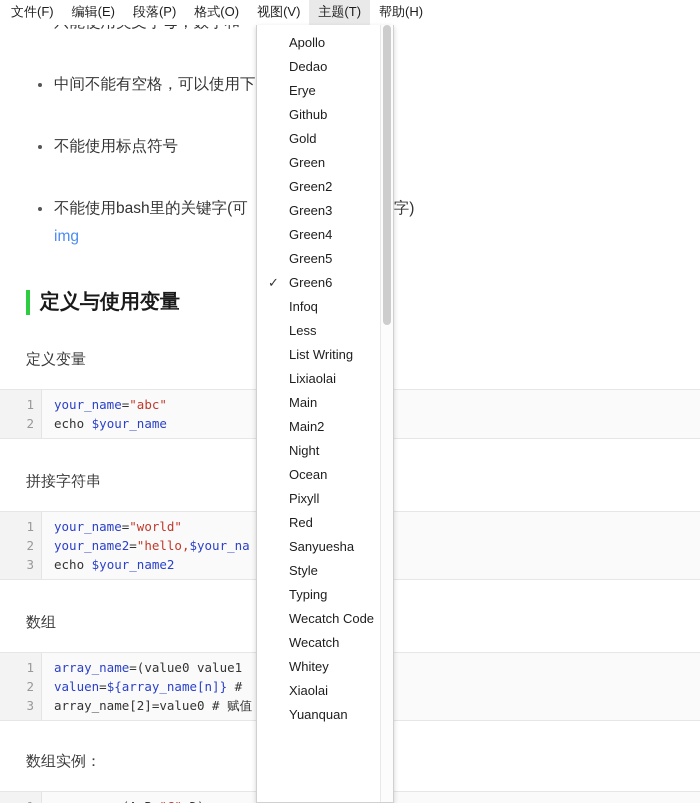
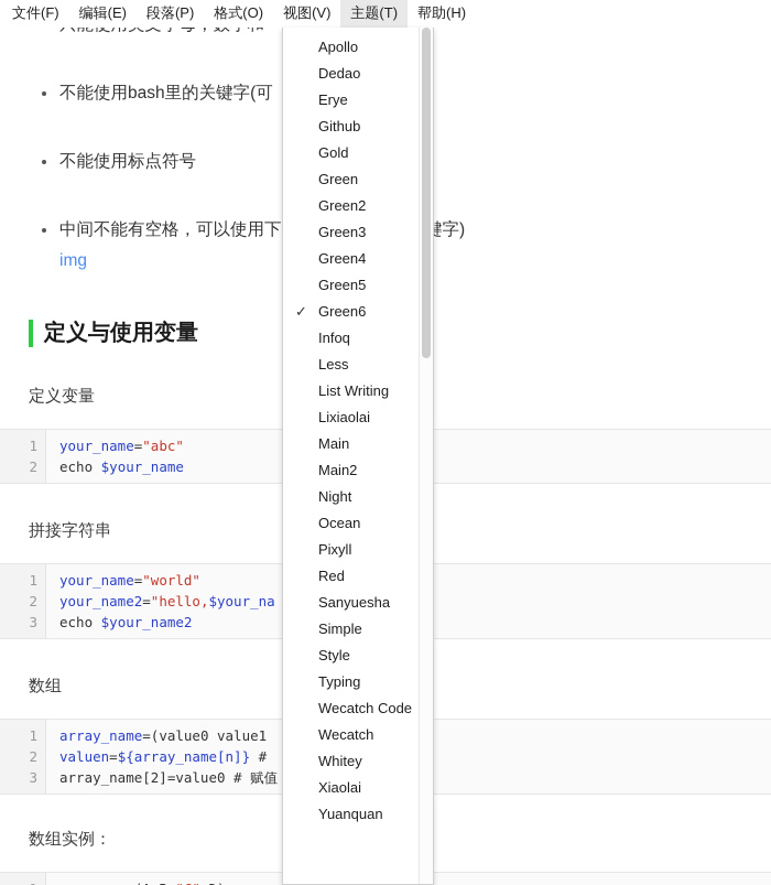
- 中间不能有空格，可以使用下
+ 不能使用bash里的关键字(可
  不能使用标点符号
- 不能使用bash里的关键字(可 字)
+ 中间不能有空格，可以使用下 字)
  img
  定义与使用变量
  定义变量
  1
  2
  your_name="abc"
  echo $your_name
  拼接字符串
  1
  2
  3
  your_name="world"
  your_name2="hello,$your_na
  echo $your_name2
  数组
  1
  2
  3
  array_name=(value0 value1
  valuen=${array_name[n]} #
  array_name[2]=value0 # 赋值
  数组实例：
  文件(F)
  编辑(E)
  段落(P)
  格式(O)
  视图(V)
  主题(T)
  帮助(H)
  Apollo
  Dedao
  Erye
  Github
  Gold
  Green
  Green2
  Green3
  Green4
  Green5
  ✓
  Green6
  Infoq
  Less
  List Writing
  Lixiaolai
  Main
  Main2
  Night
  Ocean
  Pixyll
  Red
  Sanyuesha
+ Simple
  Style
  Typing
  Wecatch Code
  Wecatch
  Whitey
  Xiaolai
  Yuanquan
